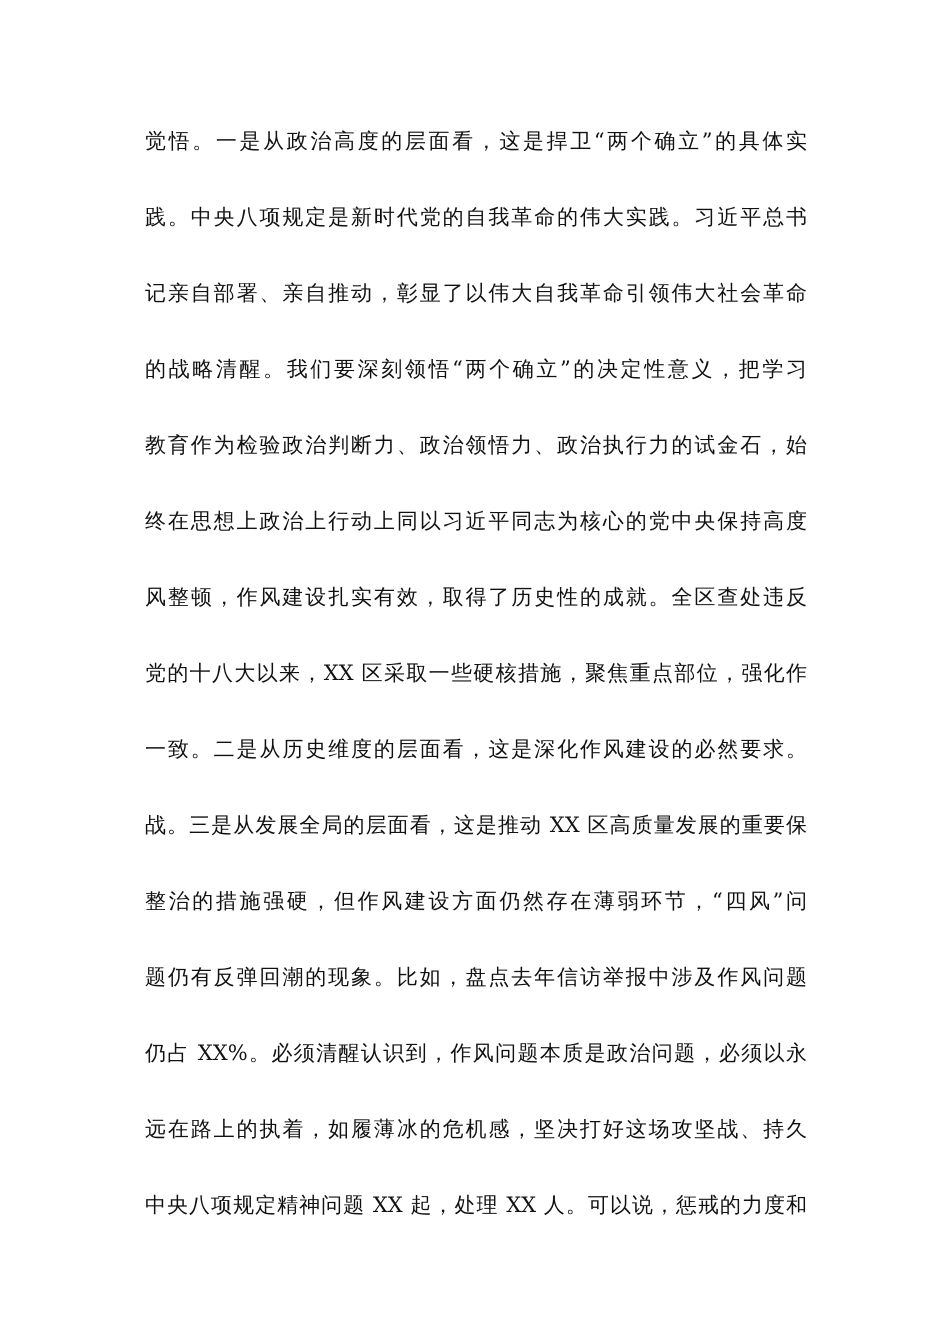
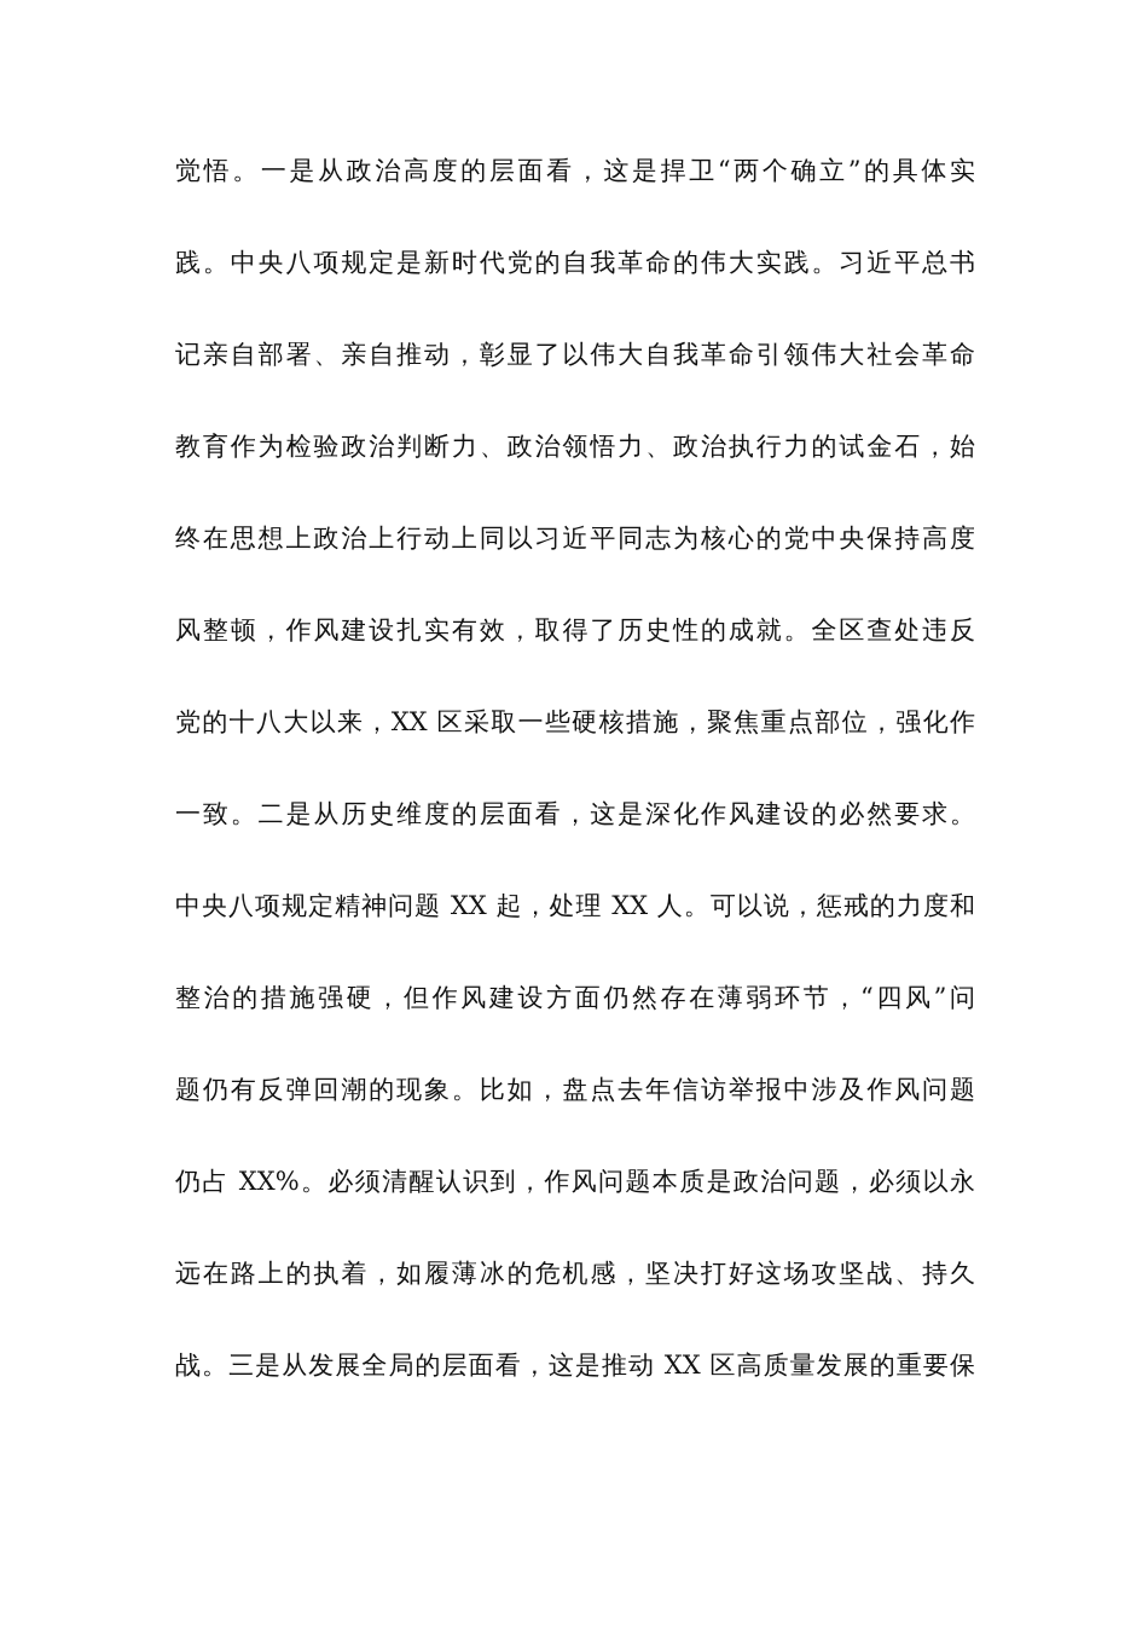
  觉悟。一是从政治高度的层面看，这是捍卫“两个确立”的具体实
  践。中央八项规定是新时代党的自我革命的伟大实践。习近平总书
  记亲自部署、亲自推动，彰显了以伟大自我革命引领伟大社会革命
- 的战略清醒。我们要深刻领悟“两个确立”的决定性意义，把学习
  教育作为检验政治判断力、政治领悟力、政治执行力的试金石，始
  终在思想上政治上行动上同以习近平同志为核心的党中央保持高度
  风整顿，作风建设扎实有效，取得了历史性的成就。全区查处违反
  党的十八大以来，XX 区采取一些硬核措施，聚焦重点部位，强化作
  一致。二是从历史维度的层面看，这是深化作风建设的必然要求。
- 战。三是从发展全局的层面看，这是推动 XX 区高质量发展的重要保
+ 中央八项规定精神问题 XX 起，处理 XX 人。可以说，惩戒的力度和
  整治的措施强硬，但作风建设方面仍然存在薄弱环节，“四风”问
  题仍有反弹回潮的现象。比如，盘点去年信访举报中涉及作风问题
  仍占 XX%。必须清醒认识到，作风问题本质是政治问题，必须以永
  远在路上的执着，如履薄冰的危机感，坚决打好这场攻坚战、持久
- 中央八项规定精神问题 XX 起，处理 XX 人。可以说，惩戒的力度和
+ 战。三是从发展全局的层面看，这是推动 XX 区高质量发展的重要保
